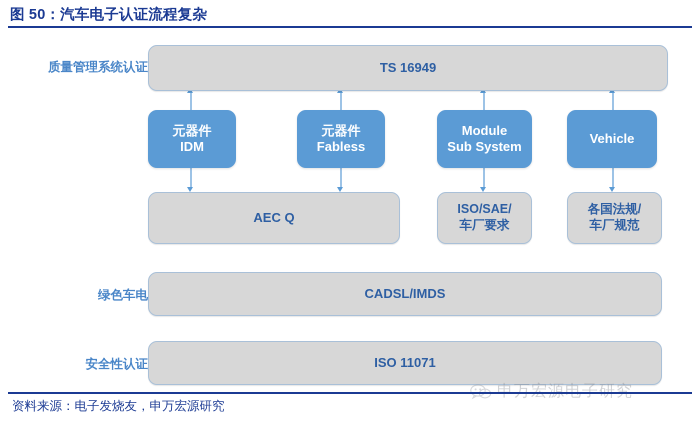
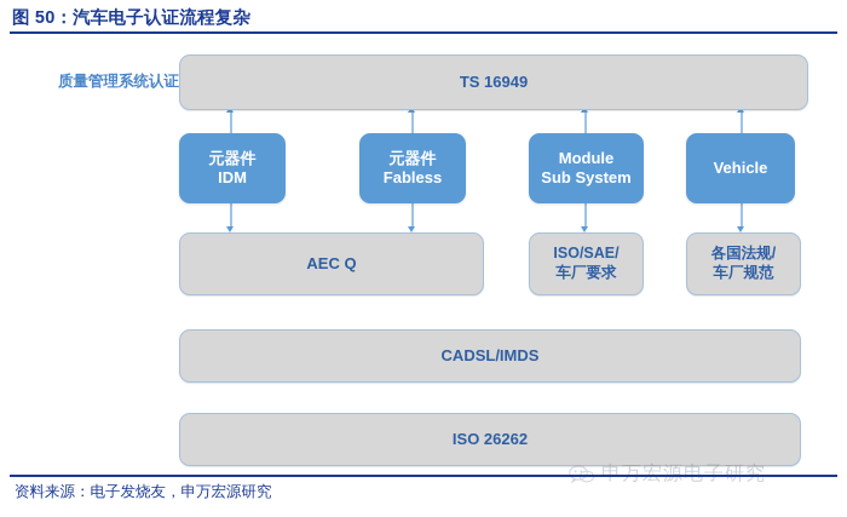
  图 50：汽车电子认证流程复杂
  质量管理系统认证
- 绿色车电
- 安全性认证
  TS 16949
  元器件
  IDM
  元器件
  Fabless
  Module
  Sub System
  Vehicle
  AEC Q
  ISO/SAE/
  车厂要求
  各国法规/
  车厂规范
  CADSL/IMDS
- ISO 11071
+ ISO 26262
  资料来源：电子发烧友，申万宏源研究
